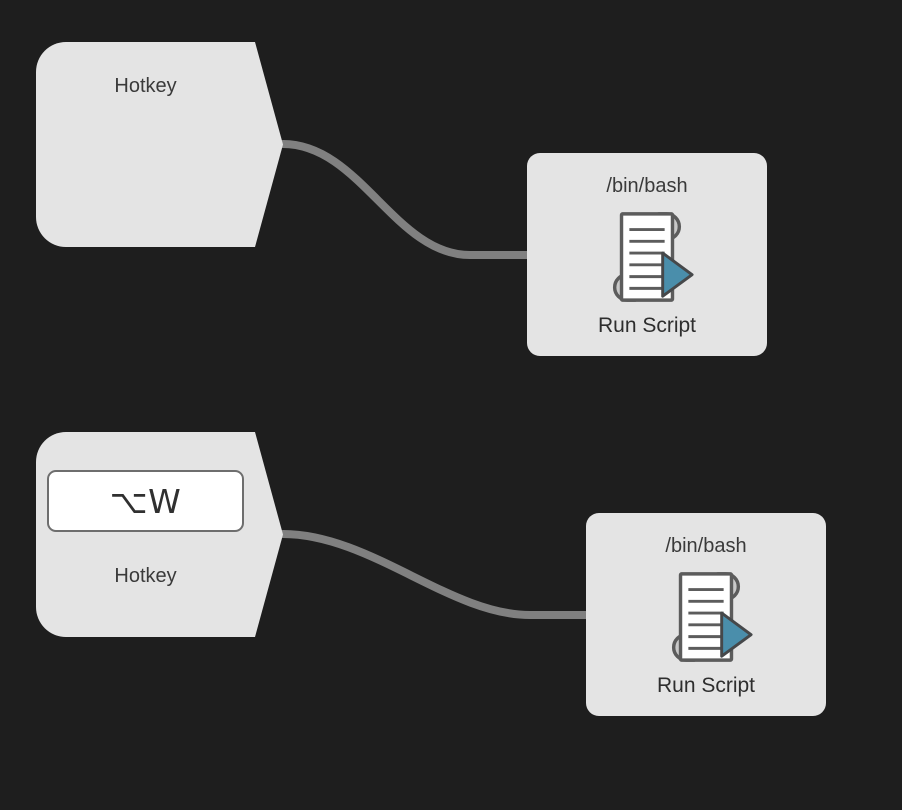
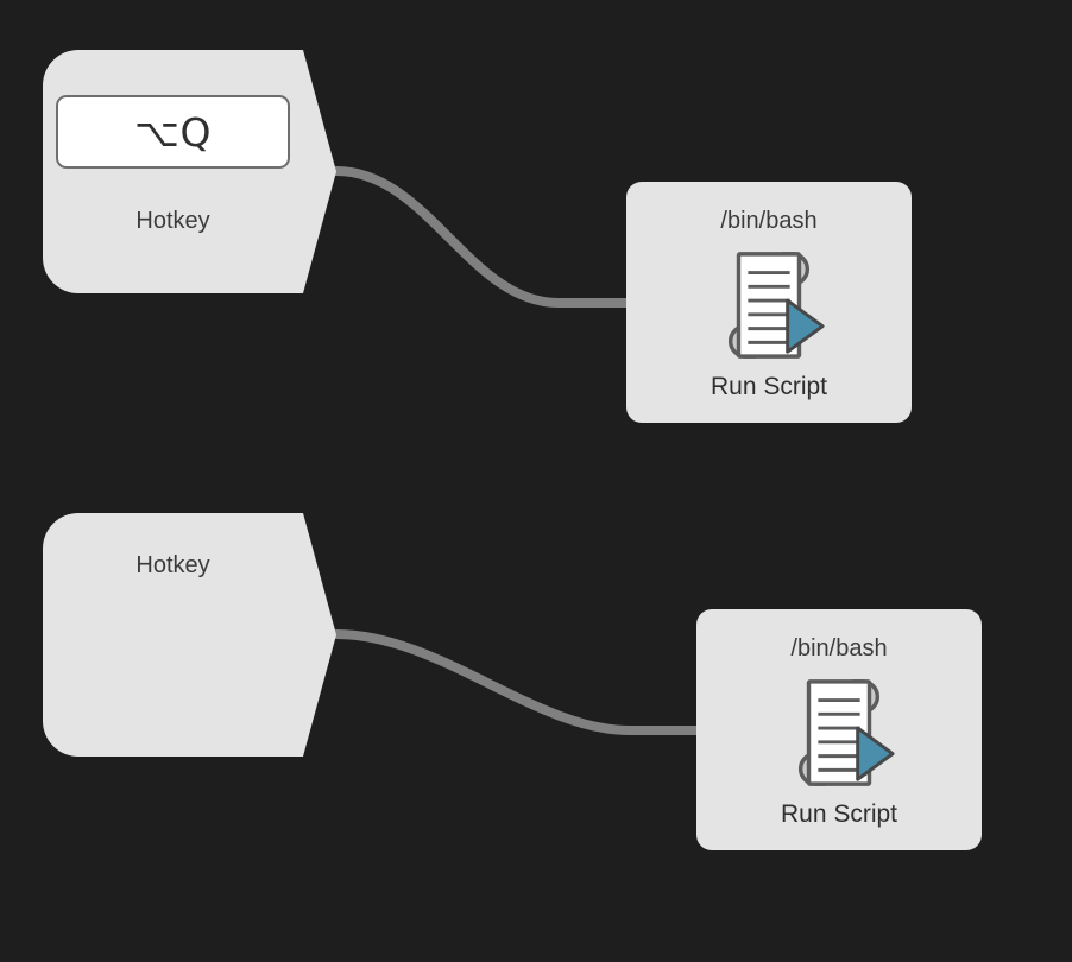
+ ⌥Q
  Hotkey
  /bin/bash
  Run Script
- ⌥W
  Hotkey
  /bin/bash
  Run Script
